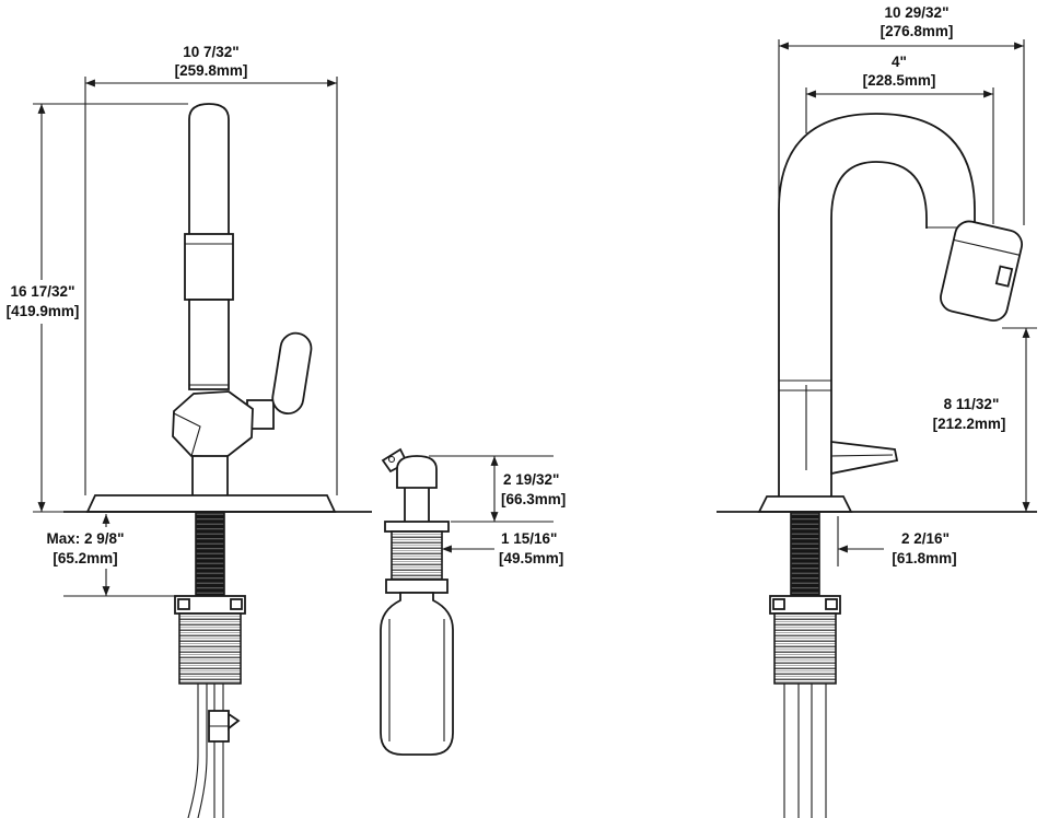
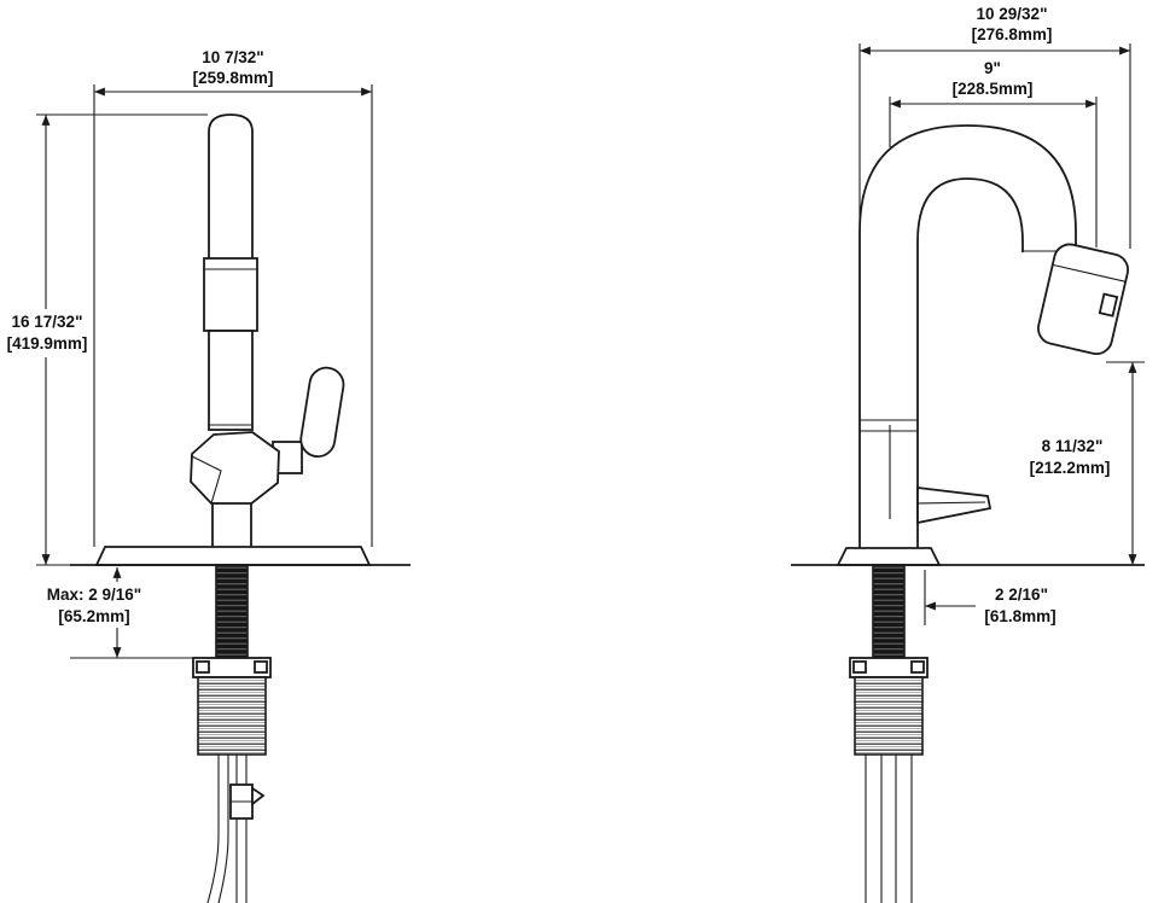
  10 7/32"
  [259.8mm]
  16 17/32"
  [419.9mm]
- Max: 2 9/8"
+ Max: 2 9/16"
  [65.2mm]
- 2 19/32"
- [66.3mm]
- 1 15/16"
- [49.5mm]
  10 29/32"
  [276.8mm]
- 4"
+ 9"
  [228.5mm]
  8 11/32"
  [212.2mm]
  2 2/16"
  [61.8mm]
